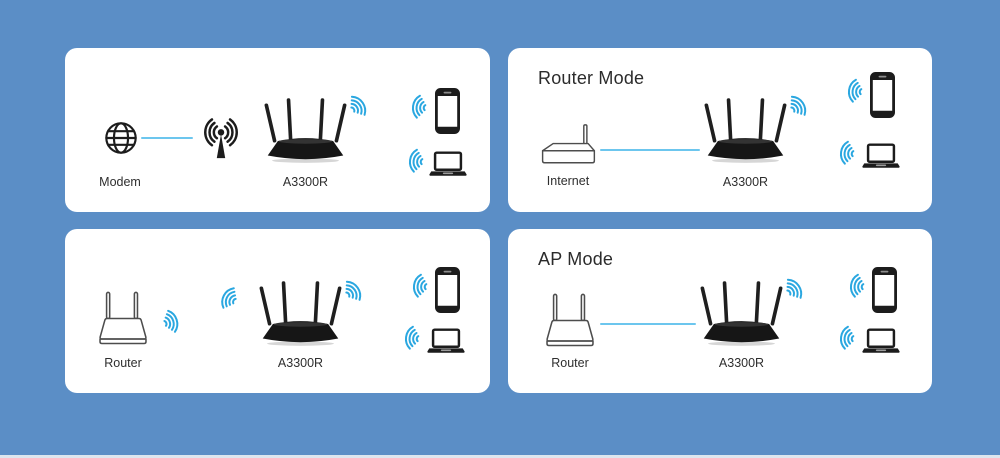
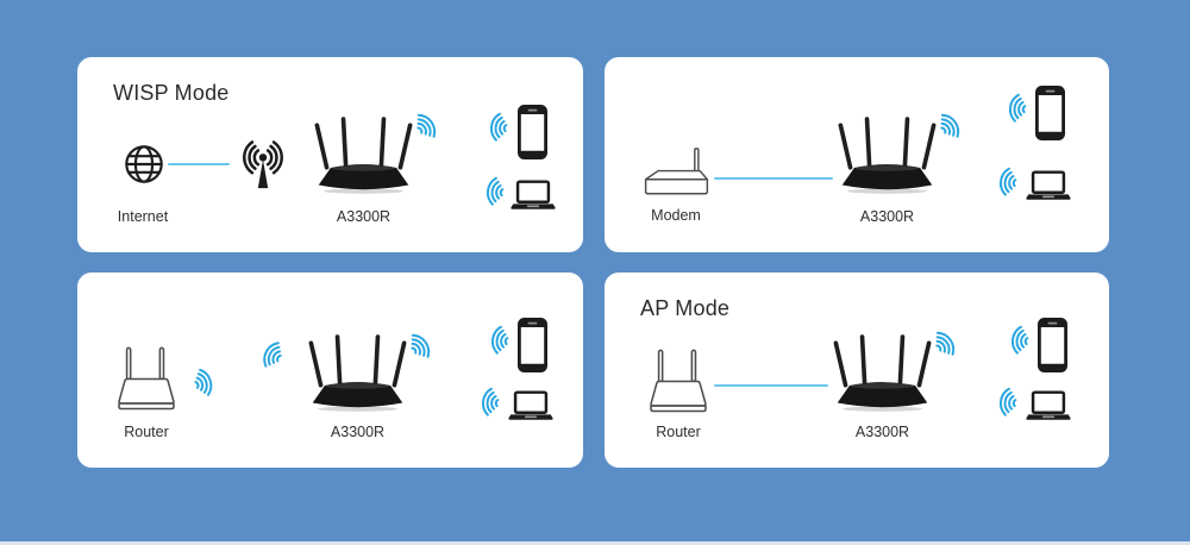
+ WISP Mode
- Modem
+ Internet
  A3300R
- Router Mode
- Internet
+ Modem
  A3300R
  Router
  A3300R
  AP Mode
  Router
  A3300R
